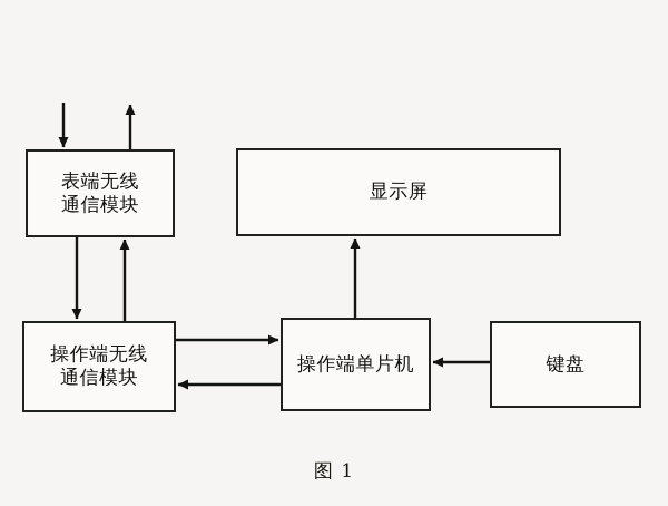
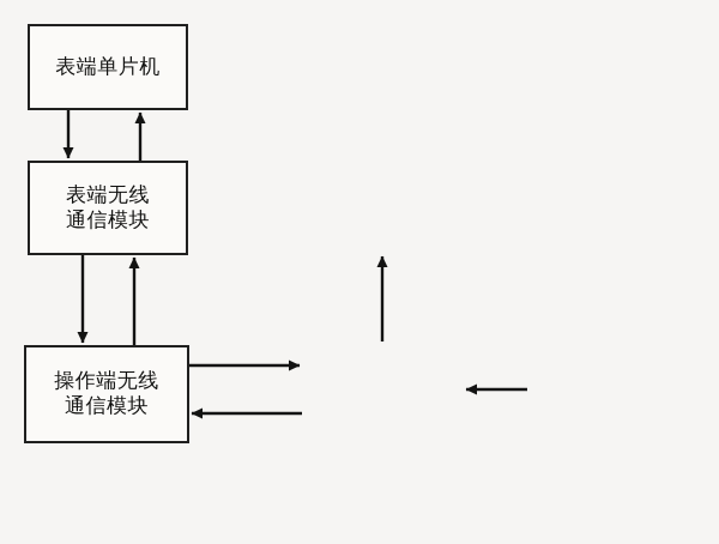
+ 表端单片机
  表端无线
  通信模块
  操作端无线
  通信模块
- 操作端单片机
- 显示屏
- 键盘
- 图 1
